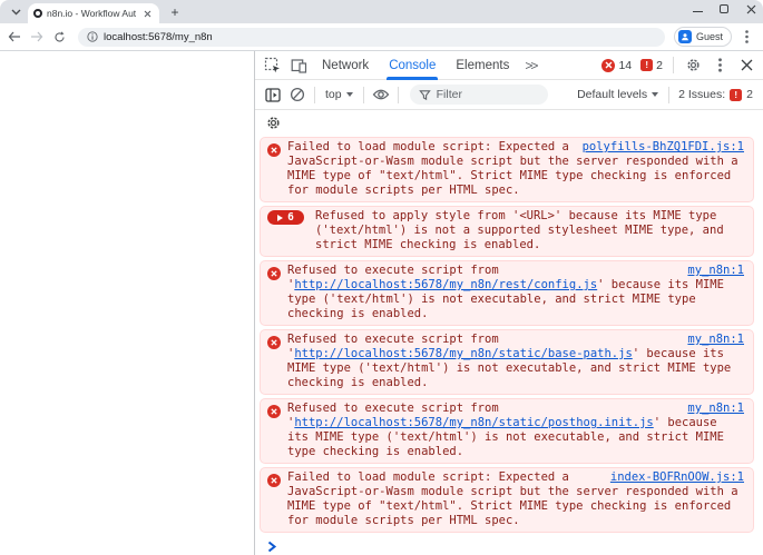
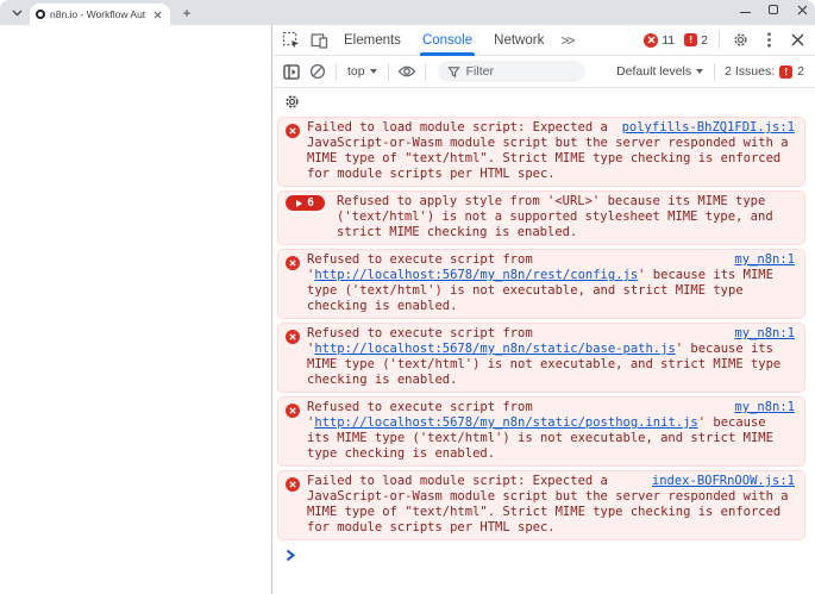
  n8n.io - Workflow Aut
  +
- localhost:5678/my_n8n
- Guest
- Network
+ Elements
  Console
- Elements
+ Network
  >>
- 14
+ 11
  !
  2
  top
  Filter
  Default levels
  2 Issues:
  !
  2
  polyfills-BhZQ1FDI.js:1
  Failed to load module script: Expected a JavaScript-or-Wasm module script but the server responded with a MIME type of "text/html". Strict MIME type checking is enforced for module scripts per HTML spec.
  6
  Refused to apply style from '<URL>' because its MIME type ('text/html') is not a supported stylesheet MIME type, and strict MIME checking is enabled.
  my_n8n:1
  Refused to execute script from 'http://localhost:5678/my_n8n/rest/config.js' because its MIME type ('text/html') is not executable, and strict MIME type checking is enabled.
  my_n8n:1
  Refused to execute script from 'http://localhost:5678/my_n8n/static/base-path.js' because its MIME type ('text/html') is not executable, and strict MIME type checking is enabled.
  my_n8n:1
  Refused to execute script from 'http://localhost:5678/my_n8n/static/posthog.init.js' because its MIME type ('text/html') is not executable, and strict MIME type checking is enabled.
  index-BOFRnOOW.js:1
  Failed to load module script: Expected a JavaScript-or-Wasm module script but the server responded with a MIME type of "text/html". Strict MIME type checking is enforced for module scripts per HTML spec.
